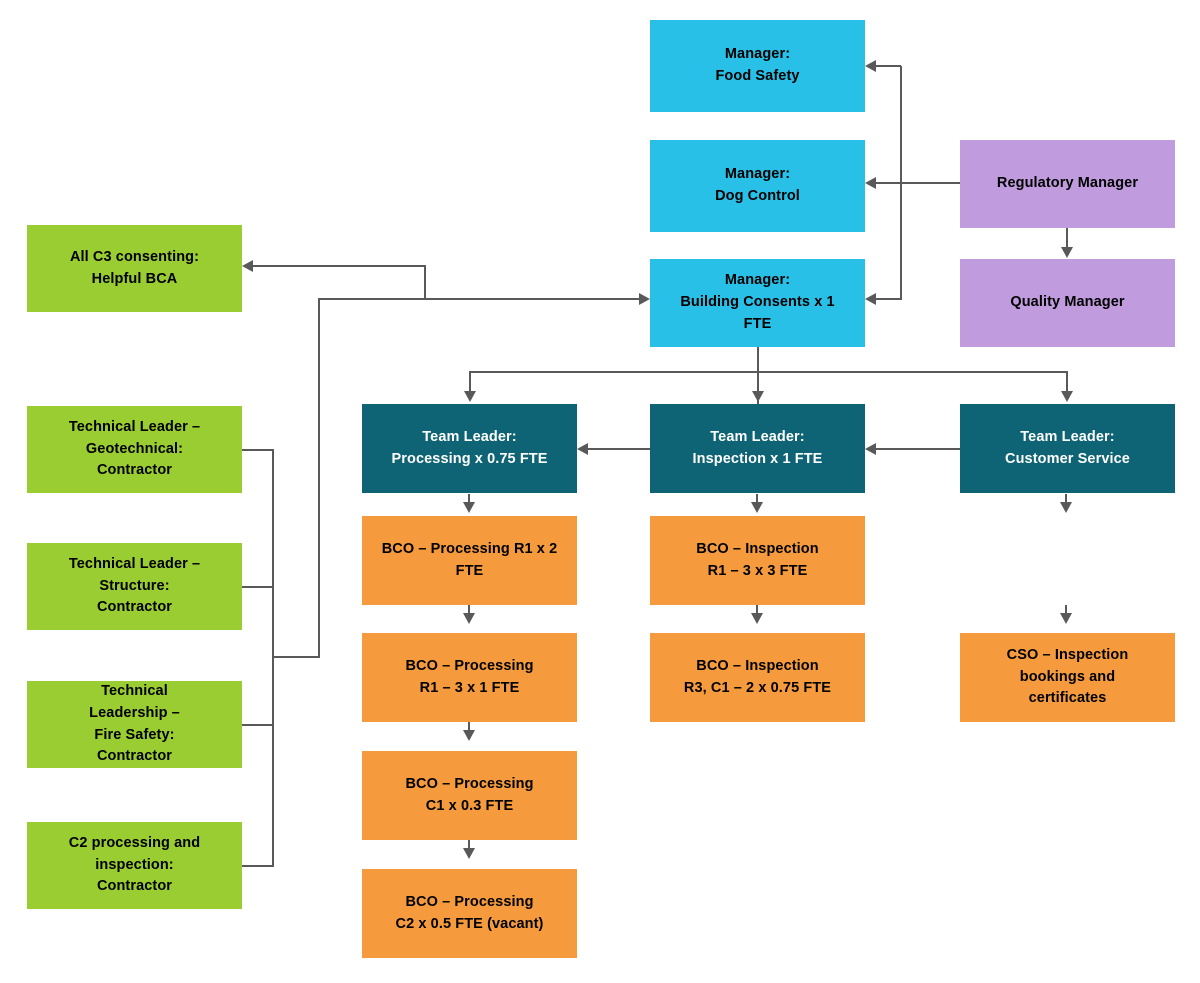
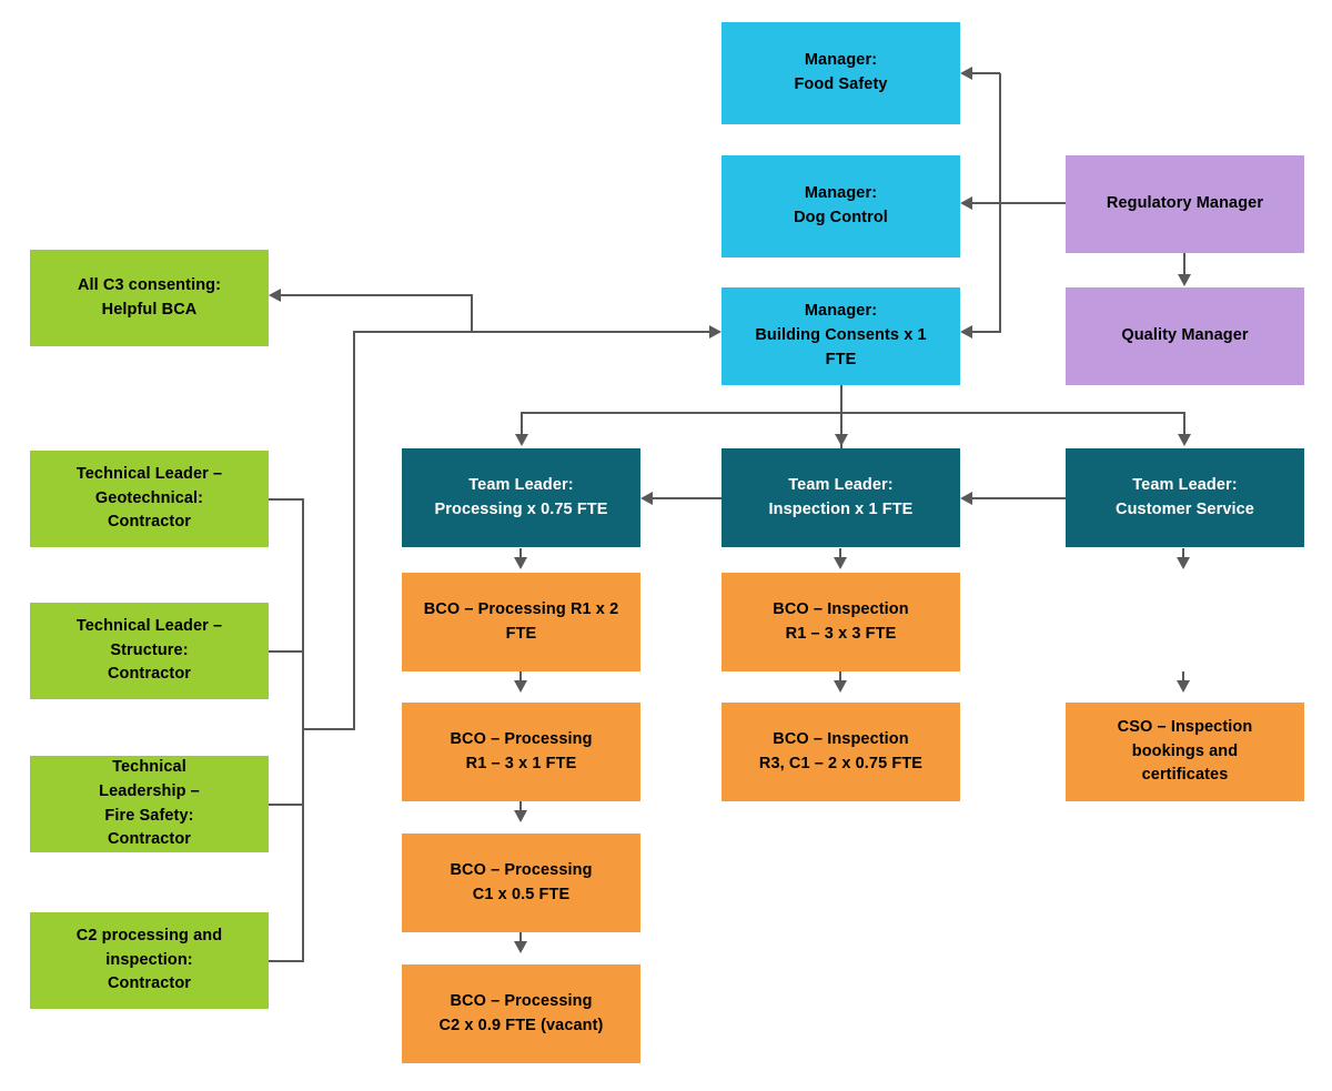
  Manager:
  Food Safety
  Manager:
  Dog Control
  Manager:
  Building Consents x 1
  FTE
  Regulatory Manager
  Quality Manager
  All C3 consenting:
  Helpful BCA
  Technical Leader –
  Geotechnical:
  Contractor
  Technical Leader –
  Structure:
  Contractor
  Technical
  Leadership –
  Fire Safety:
  Contractor
  C2 processing and
  inspection:
  Contractor
  Team Leader:
  Processing x 0.75 FTE
  Team Leader:
  Inspection x 1 FTE
  Team Leader:
  Customer Service
  BCO – Processing R1 x 2
  FTE
  BCO – Processing
  R1 – 3 x 1 FTE
  BCO – Processing
- C1 x 0.3 FTE
+ C1 x 0.5 FTE
  BCO – Processing
- C2 x 0.5 FTE (vacant)
+ C2 x 0.9 FTE (vacant)
  BCO – Inspection
  R1 – 3 x 3 FTE
  BCO – Inspection
  R3, C1 – 2 x 0.75 FTE
  CSO – Inspection
  bookings and
  certificates
